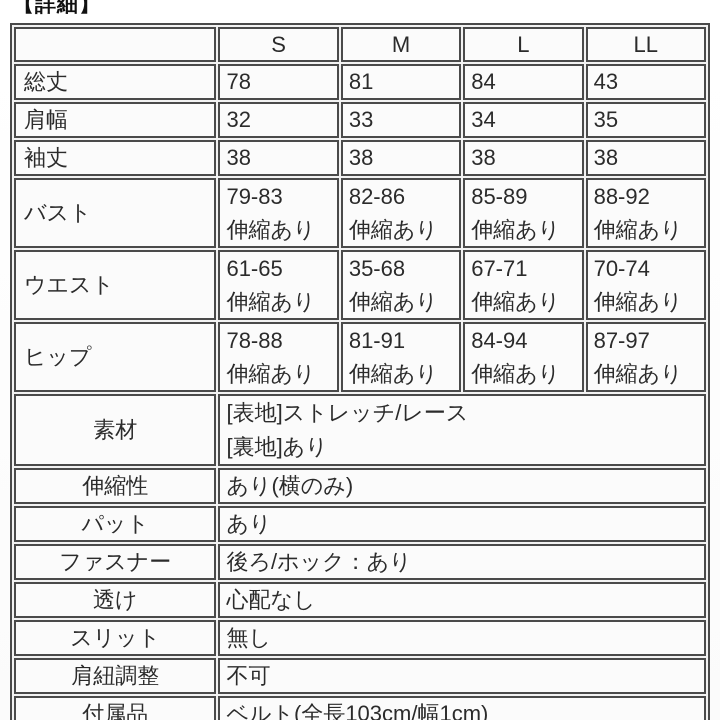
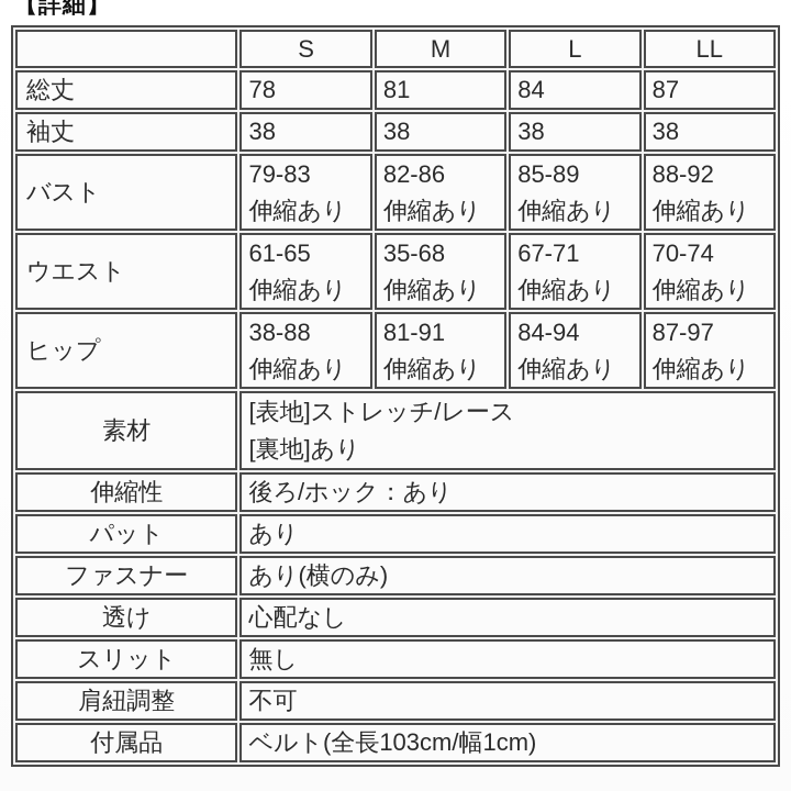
  【詳細】
  	S	M	L	LL
- 総丈	78	81	84	43
+ 総丈	78	81	84	87
- 肩幅	32	33	34	35
  袖丈	38	38	38	38
  バスト	79-83 伸縮あり	82-86 伸縮あり	85-89 伸縮あり	88-92 伸縮あり
  ウエスト	61-65 伸縮あり	35-68 伸縮あり	67-71 伸縮あり	70-74 伸縮あり
- ヒップ	78-88 伸縮あり	81-91 伸縮あり	84-94 伸縮あり	87-97 伸縮あり
+ ヒップ	38-88 伸縮あり	81-91 伸縮あり	84-94 伸縮あり	87-97 伸縮あり
  素材	[表地]ストレッチ/レース [裏地]あり
- 伸縮性	あり(横のみ)
+ 伸縮性	後ろ/ホック：あり
  パット	あり
- ファスナー	後ろ/ホック：あり
+ ファスナー	あり(横のみ)
  透け	心配なし
  スリット	無し
  肩紐調整	不可
  付属品	ベルト(全長103cm/幅1cm)
